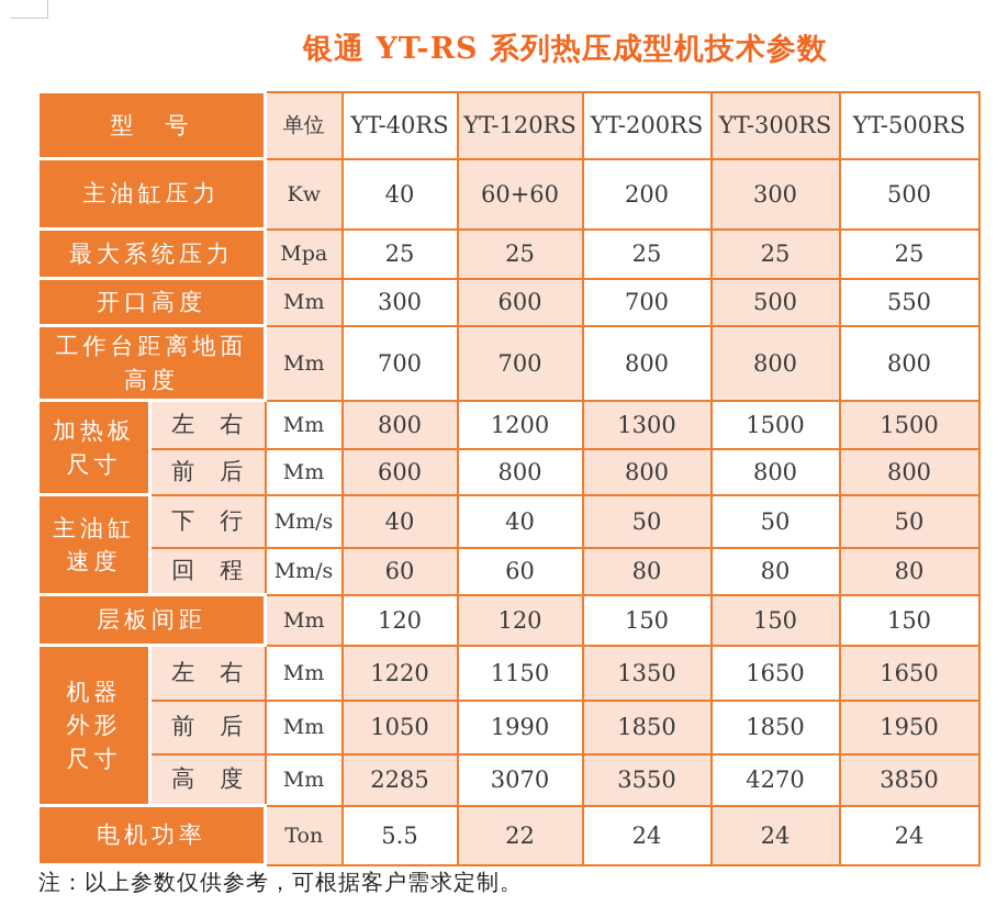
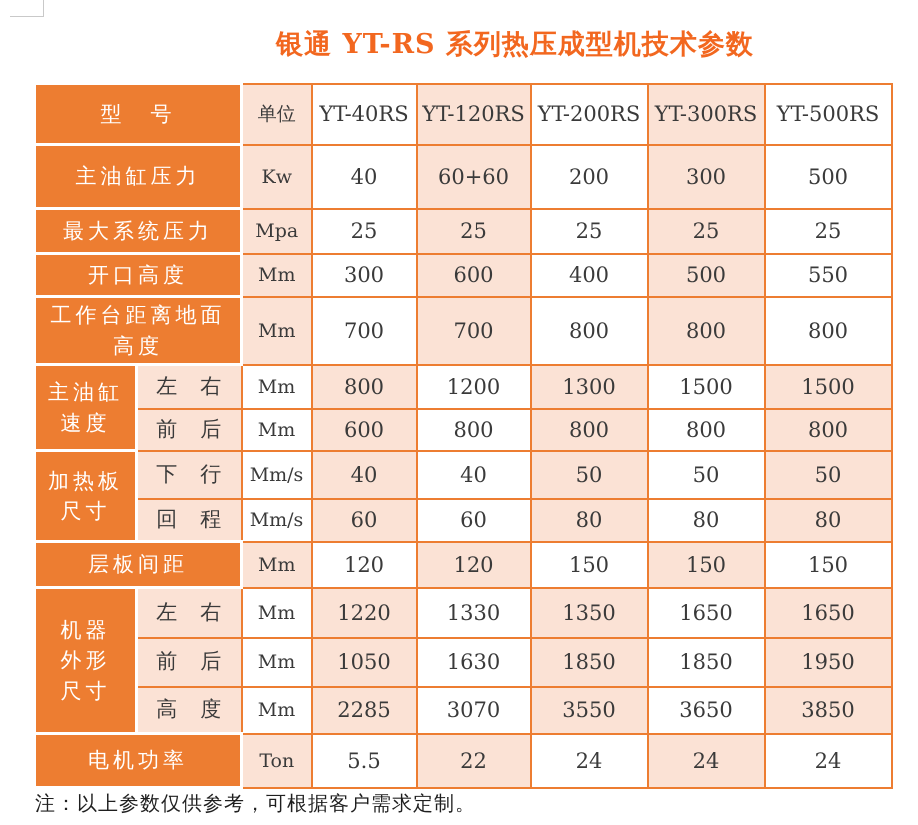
  银通 YT-RS 系列热压成型机技术参数
  型 号	单位	YT-40RS	YT-120RS	YT-200RS	YT-300RS	YT-500RS
  主油缸压力	Kw	40	60+60	200	300	500
  最大系统压力	Mpa	25	25	25	25	25
- 开口高度	Mm	300	600	700	500	550
+ 开口高度	Mm	300	600	400	500	550
  工作台距离地面 高度	Mm	700	700	800	800	800
- 加热板 尺寸	左 右	Mm	800	1200	1300	1500	1500
+ 主油缸 速度	左 右	Mm	800	1200	1300	1500	1500
  前 后	Mm	600	800	800	800	800
- 主油缸 速度	下 行	Mm/s	40	40	50	50	50
+ 加热板 尺寸	下 行	Mm/s	40	40	50	50	50
  回 程	Mm/s	60	60	80	80	80
  层板间距	Mm	120	120	150	150	150
- 机器 外形 尺寸	左 右	Mm	1220	1150	1350	1650	1650
+ 机器 外形 尺寸	左 右	Mm	1220	1330	1350	1650	1650
- 前 后	Mm	1050	1990	1850	1850	1950
+ 前 后	Mm	1050	1630	1850	1850	1950
- 高 度	Mm	2285	3070	3550	4270	3850
+ 高 度	Mm	2285	3070	3550	3650	3850
  电机功率	Ton	5.5	22	24	24	24
  注：以上参数仅供参考，可根据客户需求定制。
